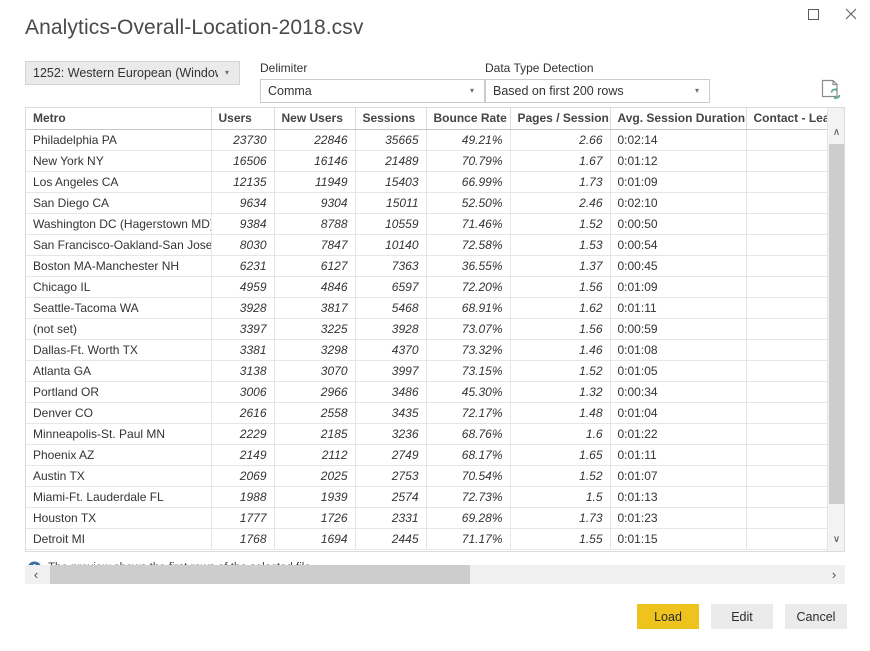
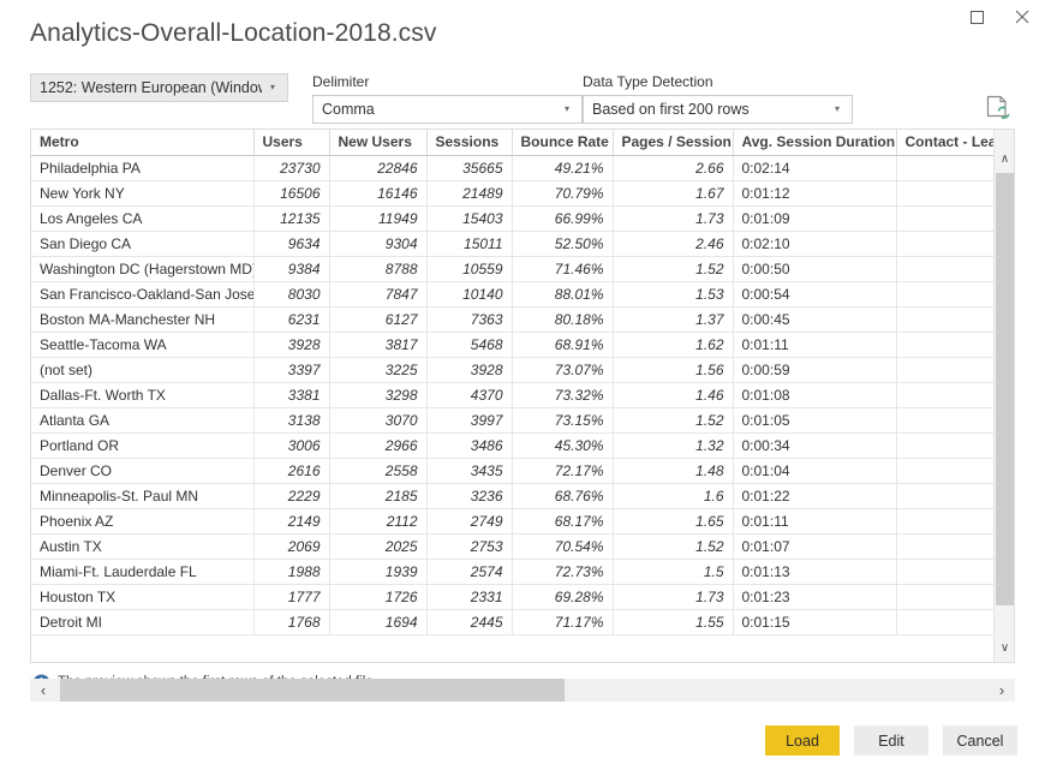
  Analytics-Overall-Location-2018.csv
  1252: Western European (Windo
  ▾
  Delimiter
  Comma
  ▾
  Data Type Detection
  Based on first 200 rows
  ▾
  Metro	Users	New Users	Sessions	Bounce Rate	Pages / Session	Avg. Session Duration	Contact - Le
  Philadelphia PA	23730	22846	35665	49.21%	2.66	0:02:14
  New York NY	16506	16146	21489	70.79%	1.67	0:01:12
  Los Angeles CA	12135	11949	15403	66.99%	1.73	0:01:09
  San Diego CA	9634	9304	15011	52.50%	2.46	0:02:10
  Washington DC (Hagerstown MD	9384	8788	10559	71.46%	1.52	0:00:50
- San Francisco-Oakland-San Jose	8030	7847	10140	72.58%	1.53	0:00:54
+ San Francisco-Oakland-San Jose	8030	7847	10140	88.01%	1.53	0:00:54
- Boston MA-Manchester NH	6231	6127	7363	36.55%	1.37	0:00:45
+ Boston MA-Manchester NH	6231	6127	7363	80.18%	1.37	0:00:45
- Chicago IL	4959	4846	6597	72.20%	1.56	0:01:09
  Seattle-Tacoma WA	3928	3817	5468	68.91%	1.62	0:01:11
  (not set)	3397	3225	3928	73.07%	1.56	0:00:59
  Dallas-Ft. Worth TX	3381	3298	4370	73.32%	1.46	0:01:08
  Atlanta GA	3138	3070	3997	73.15%	1.52	0:01:05
  Portland OR	3006	2966	3486	45.30%	1.32	0:00:34
  Denver CO	2616	2558	3435	72.17%	1.48	0:01:04
  Minneapolis-St. Paul MN	2229	2185	3236	68.76%	1.6	0:01:22
  Phoenix AZ	2149	2112	2749	68.17%	1.65	0:01:11
  Austin TX	2069	2025	2753	70.54%	1.52	0:01:07
  Miami-Ft. Lauderdale FL	1988	1939	2574	72.73%	1.5	0:01:13
  Houston TX	1777	1726	2331	69.28%	1.73	0:01:23
  Detroit MI	1768	1694	2445	71.17%	1.55	0:01:15
  ∧
  ∨
  ‹
  ›
  Load
  Edit
  Cancel
